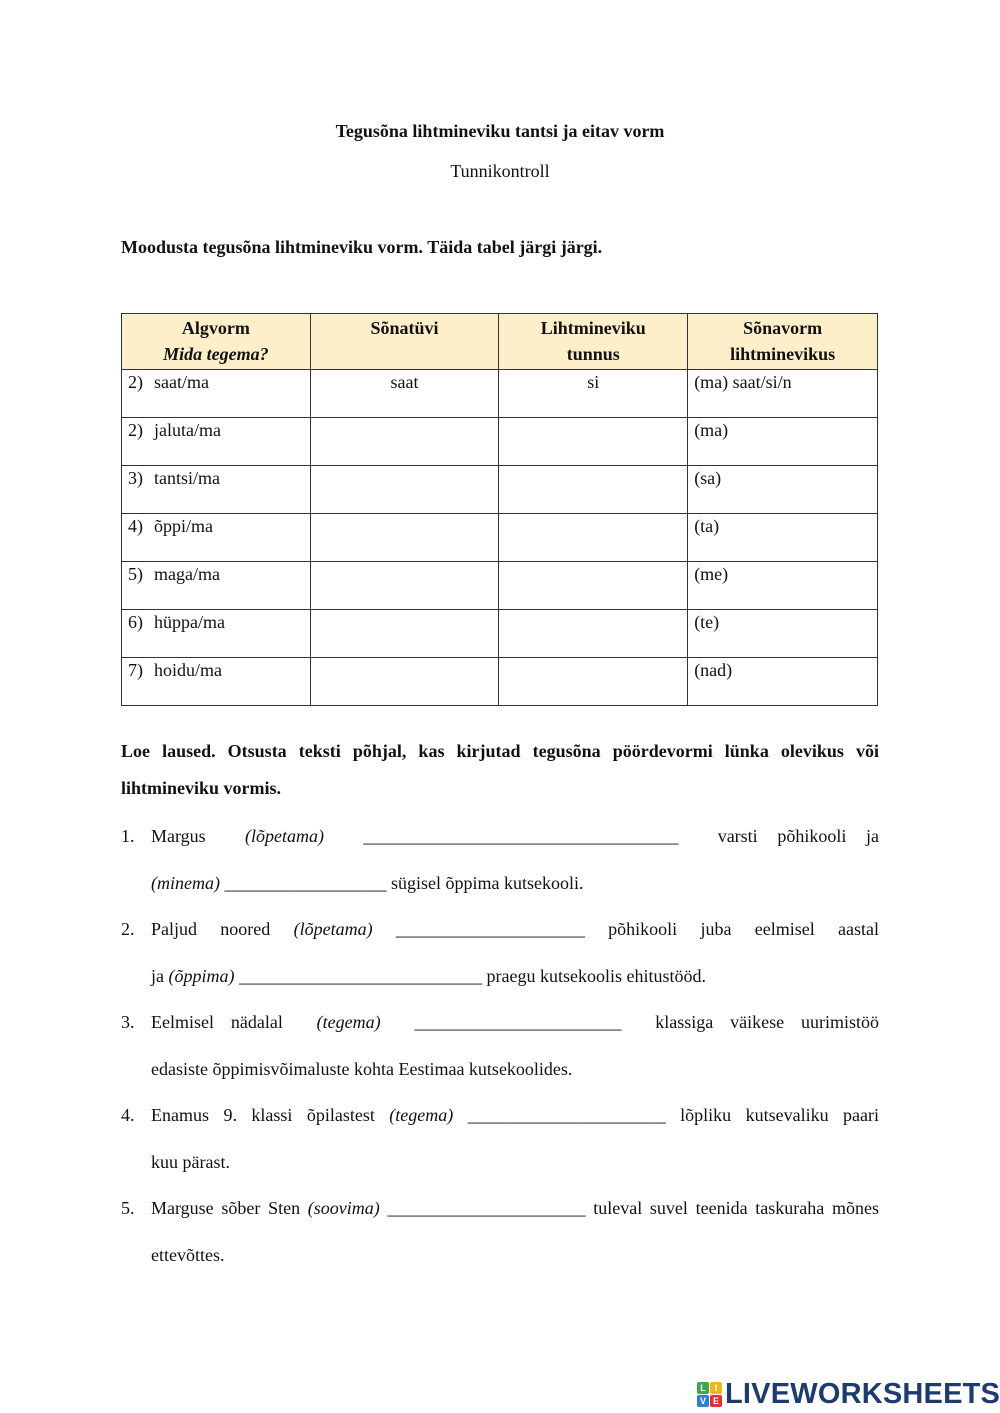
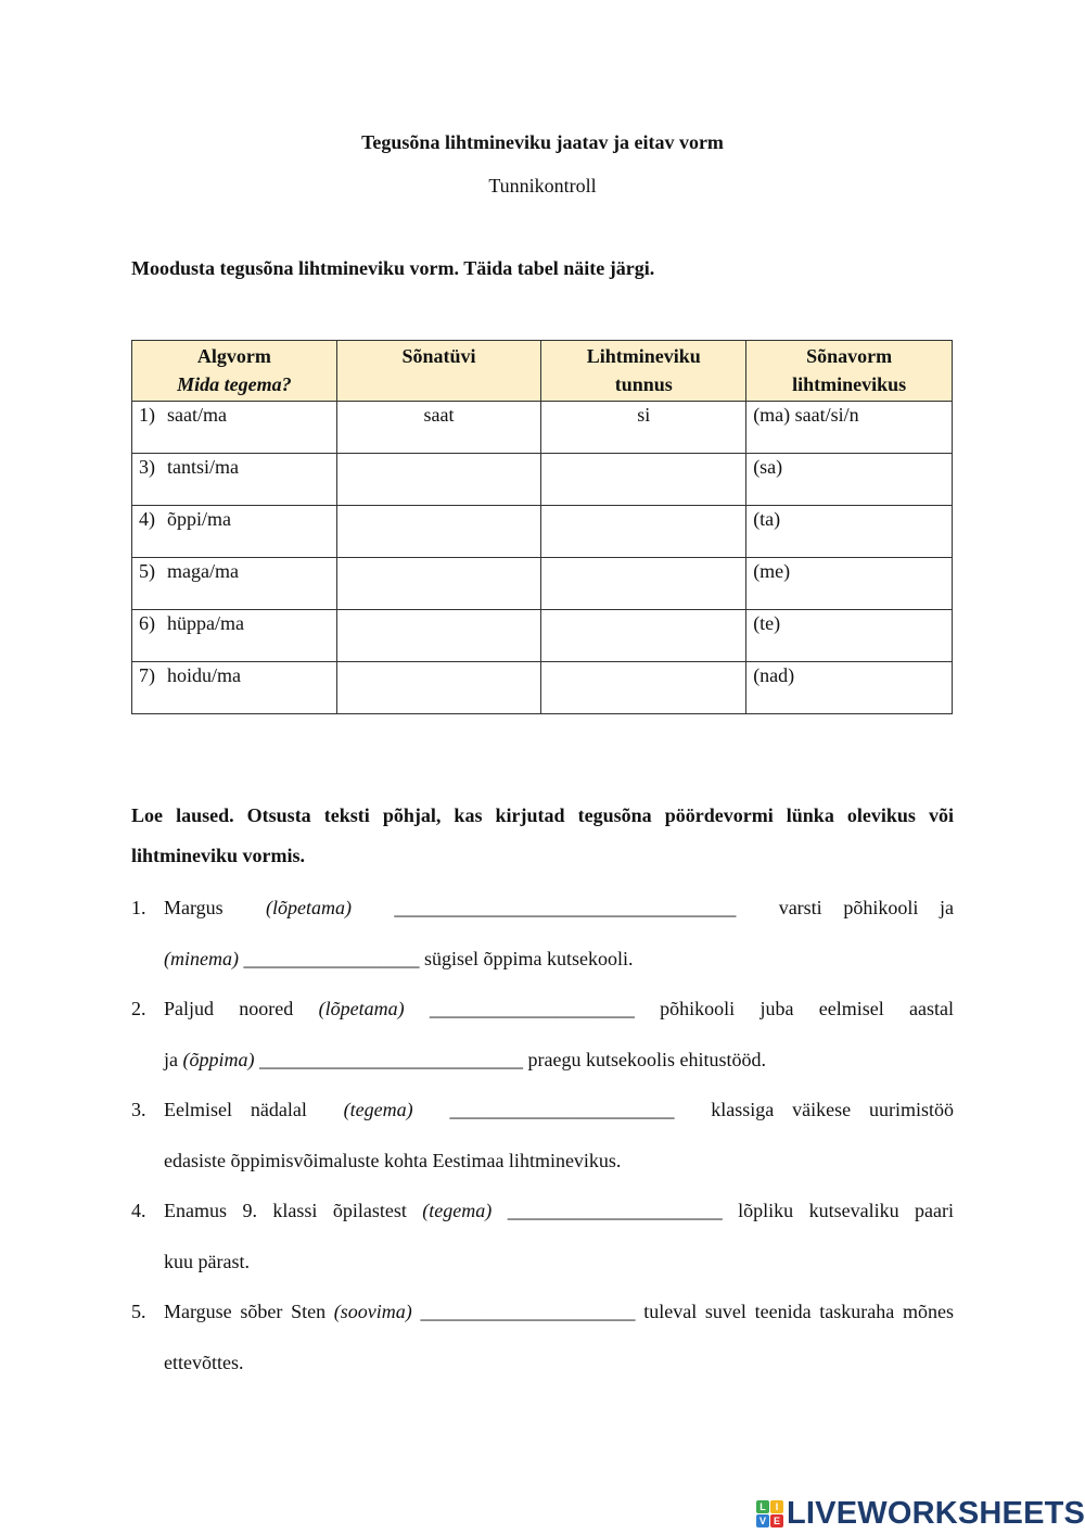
- Tegusõna lihtmineviku tantsi ja eitav vorm
+ Tegusõna lihtmineviku jaatav ja eitav vorm
  Tunnikontroll
- Moodusta tegusõna lihtmineviku vorm. Täida tabel järgi järgi.
+ Moodusta tegusõna lihtmineviku vorm. Täida tabel näite järgi.
  Algvorm Mida tegema?	Sõnatüvi	Lihtmineviku tunnus	Sõnavorm lihtminevikus
- 2) saat/ma	saat	si	(ma) saat/si/n
+ 1) saat/ma	saat	si	(ma) saat/si/n
- 2) jaluta/ma			(ma)
  3) tantsi/ma			(sa)
  4) õppi/ma			(ta)
  5) maga/ma			(me)
  6) hüppa/ma			(te)
  7) hoidu/ma			(nad)
  Loe laused. Otsusta teksti põhjal, kas kirjutad tegusõna pöördevormi lünka olevikus või lihtmineviku vormis.
  1.
  Margus (lõpetama) ___________________________________ varsti põhikooli ja
  (minema) __________________ sügisel õppima kutsekooli.
  2.
  Paljud noored (lõpetama) _____________________ põhikooli juba eelmisel aastal
  ja (õppima) ___________________________ praegu kutsekoolis ehitustööd.
  3.
  Eelmisel nädalal (tegema) _______________________ klassiga väikese uurimistöö
- edasiste õppimisvõimaluste kohta Eestimaa kutsekoolides.
+ edasiste õppimisvõimaluste kohta Eestimaa lihtminevikus.
  4.
  Enamus 9. klassi õpilastest (tegema) ______________________ lõpliku kutsevaliku paari
  kuu pärast.
  5.
  Marguse sõber Sten (soovima) ______________________ tuleval suvel teenida taskuraha mõnes
  ettevõttes.
  L
  I
  V
  E
  LIVEWORKSHEETS
